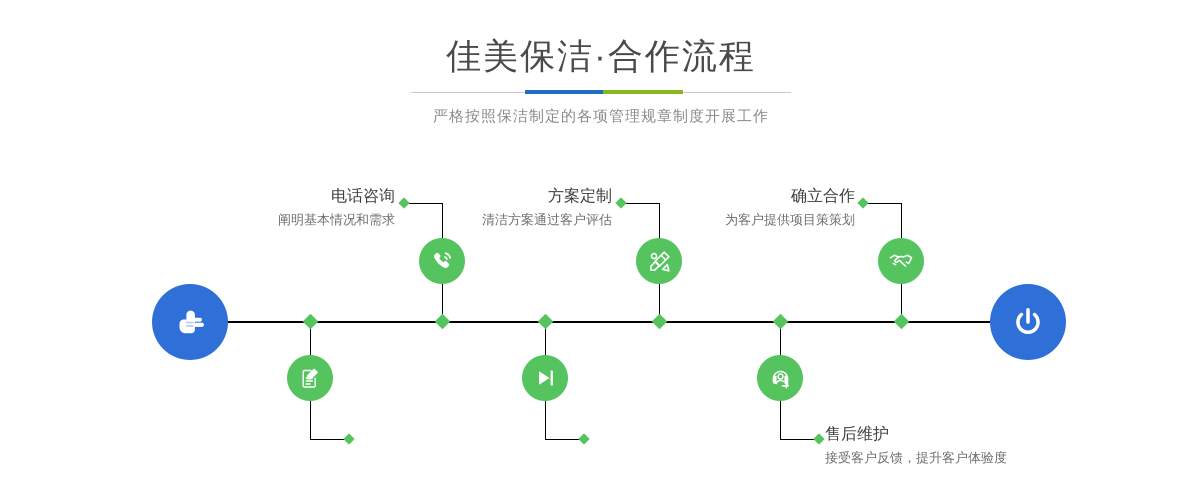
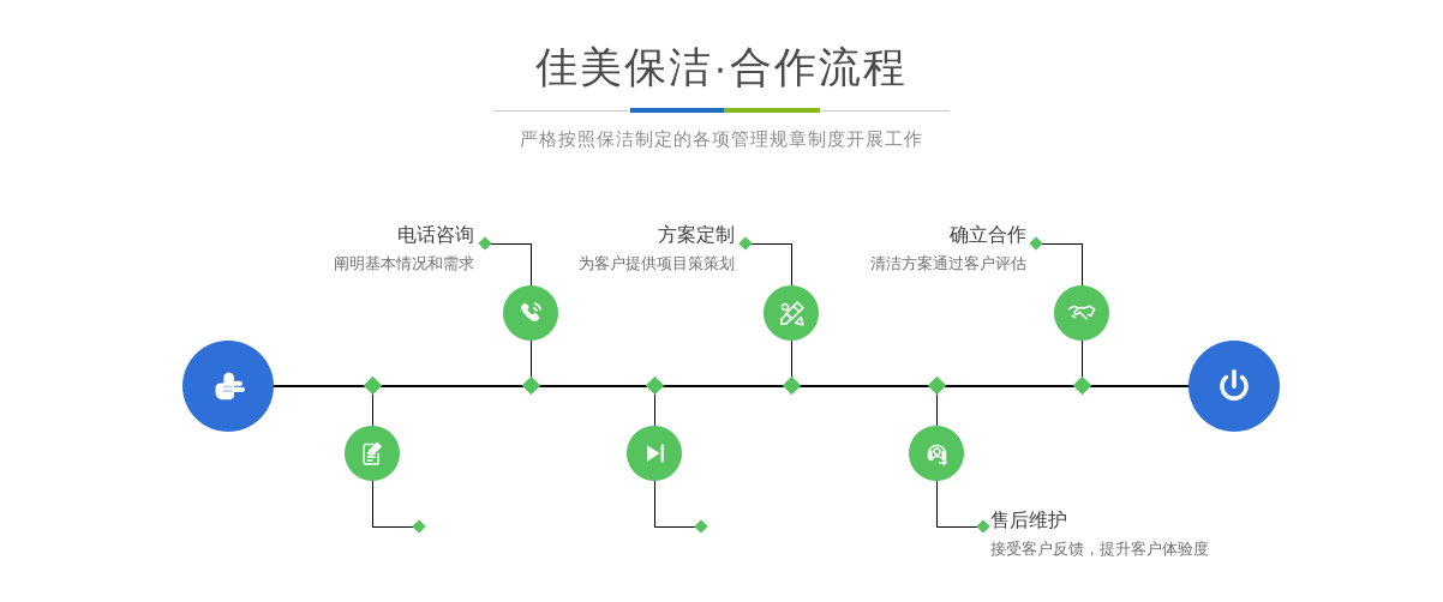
  佳美保洁·合作流程
  严格按照保洁制定的各项管理规章制度开展工作
  电话咨询
  阐明基本情况和需求
  方案定制
- 清洁方案通过客户评估
+ 为客户提供项目策策划
  确立合作
- 为客户提供项目策策划
+ 清洁方案通过客户评估
  售后维护
  接受客户反馈，提升客户体验度
